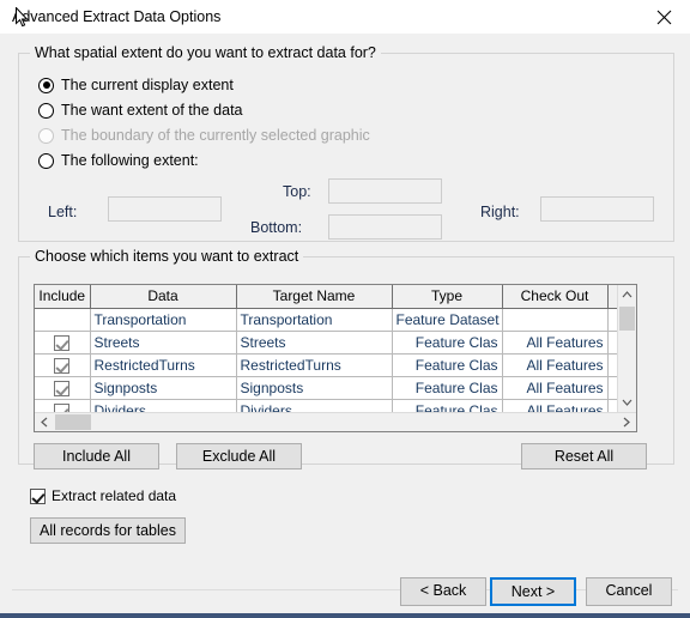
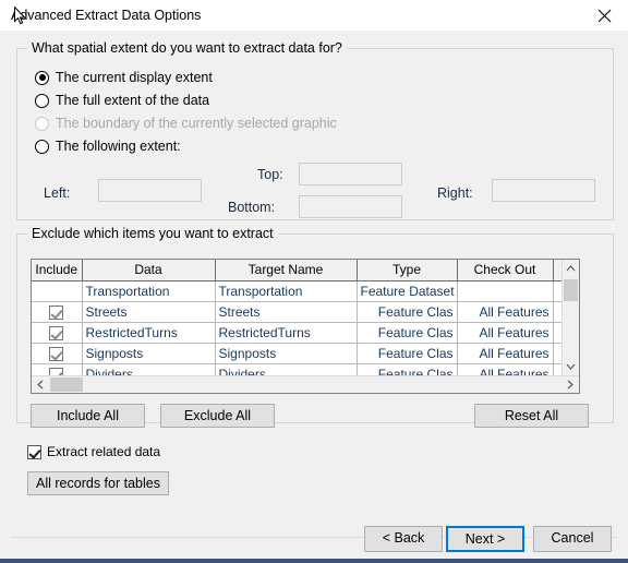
  dvanced Extract Data Options
  What spatial extent do you want to extract data for?
  The current display extent
- The want extent of the data
+ The full extent of the data
  The boundary of the currently selected graphic
  The following extent:
  Left:
  Top:
  Bottom:
  Right:
- Choose which items you want to extract
+ Exclude which items you want to extract
  Include	Data	Target Name	Type	Check Out
  	Transportation	Transportation	Feature Dataset
  	Streets	Streets	Feature Clas	All Features
  	RestrictedTurns	RestrictedTurns	Feature Clas	All Features
  	Signposts	Signposts	Feature Clas	All Features
  	Dividers	Dividers	Feature Clas	All Features
  Include All
  Exclude All
  Reset All
  Extract related data
  All records for tables
  < Back
  Next >
  Cancel
